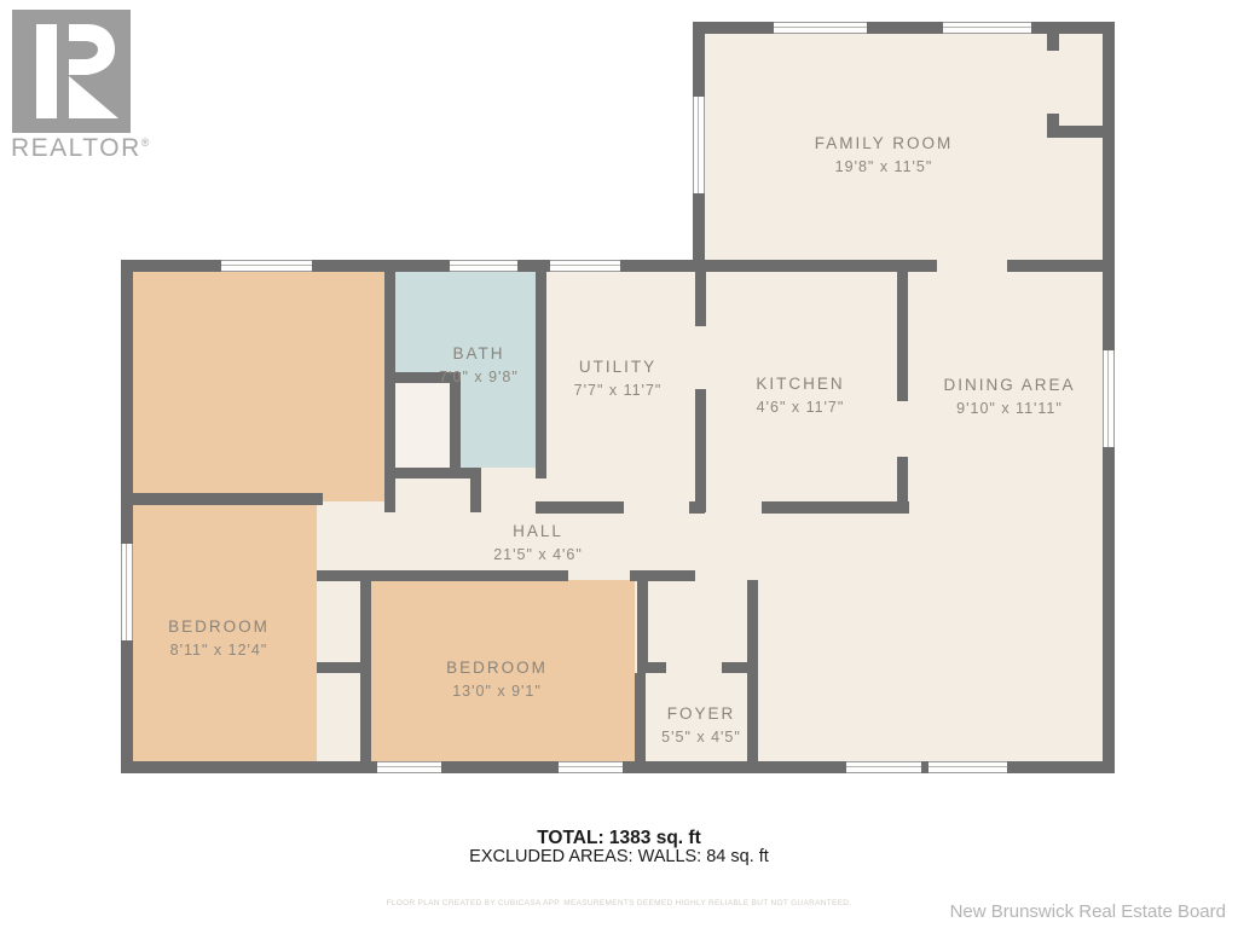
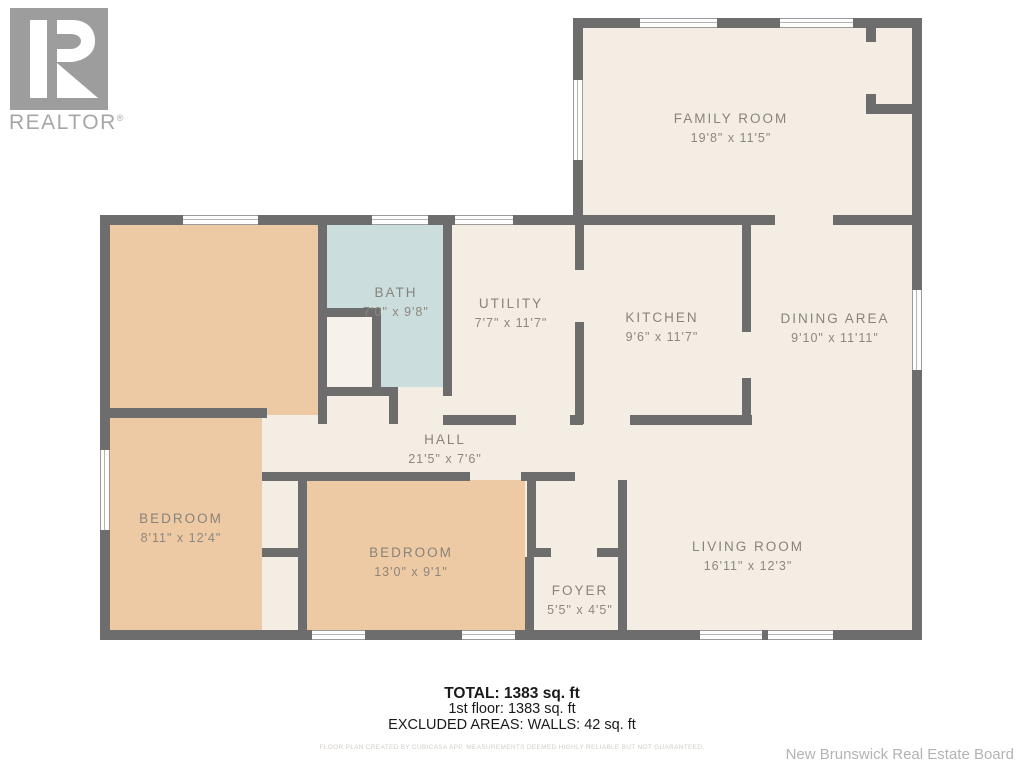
  REALTOR®
  FAMILY ROOM
  19'8" x 11'5"
  BATH
  7'0" x 9'8"
  UTILITY
  7'7" x 11'7"
  KITCHEN
- 4'6" x 11'7"
+ 9'6" x 11'7"
  DINING AREA
  9'10" x 11'11"
  HALL
- 21'5" x 4'6"
+ 21'5" x 7'6"
  BEDROOM
  8'11" x 12'4"
  BEDROOM
  13'0" x 9'1"
  FOYER
  5'5" x 4'5"
+ LIVING ROOM
+ 16'11" x 12'3"
  TOTAL: 1383 sq. ft
+ 1st floor: 1383 sq. ft
- EXCLUDED AREAS: WALLS: 84 sq. ft
+ EXCLUDED AREAS: WALLS: 42 sq. ft
  New Brunswick Real Estate Board
